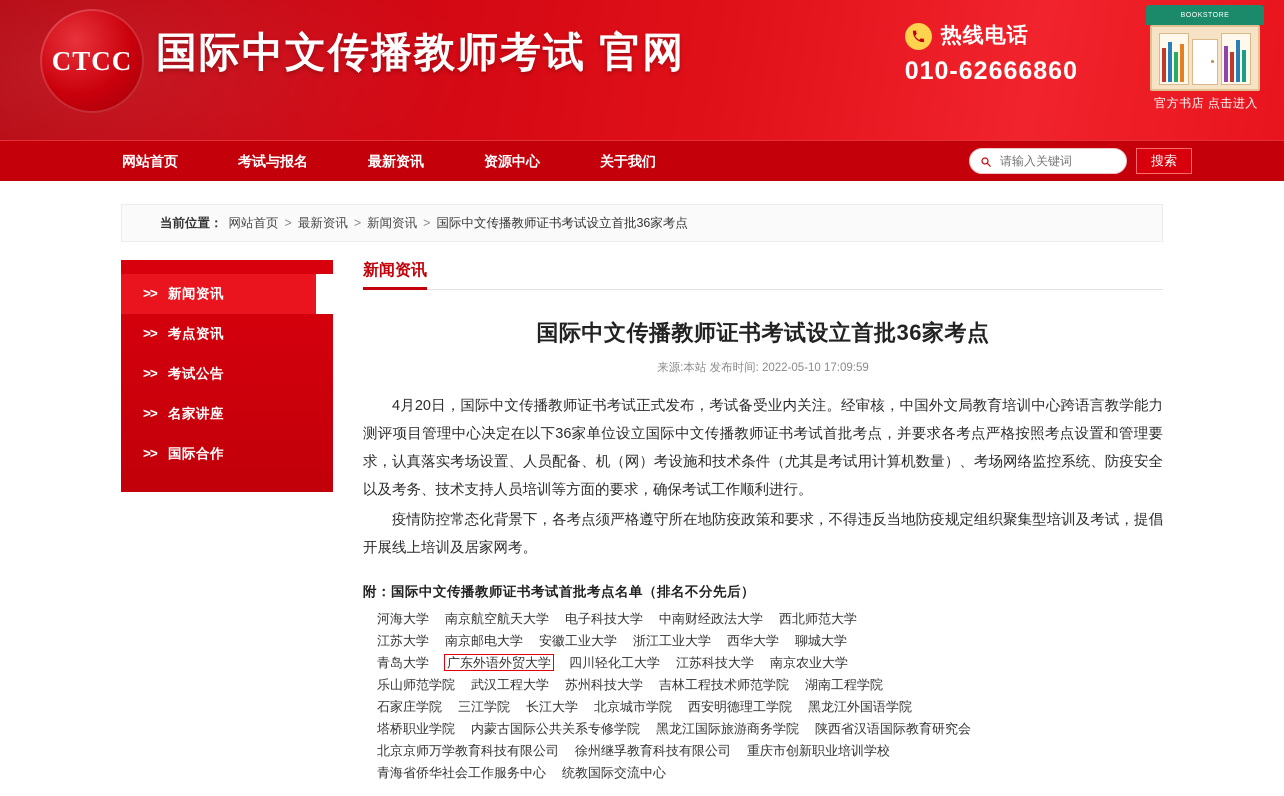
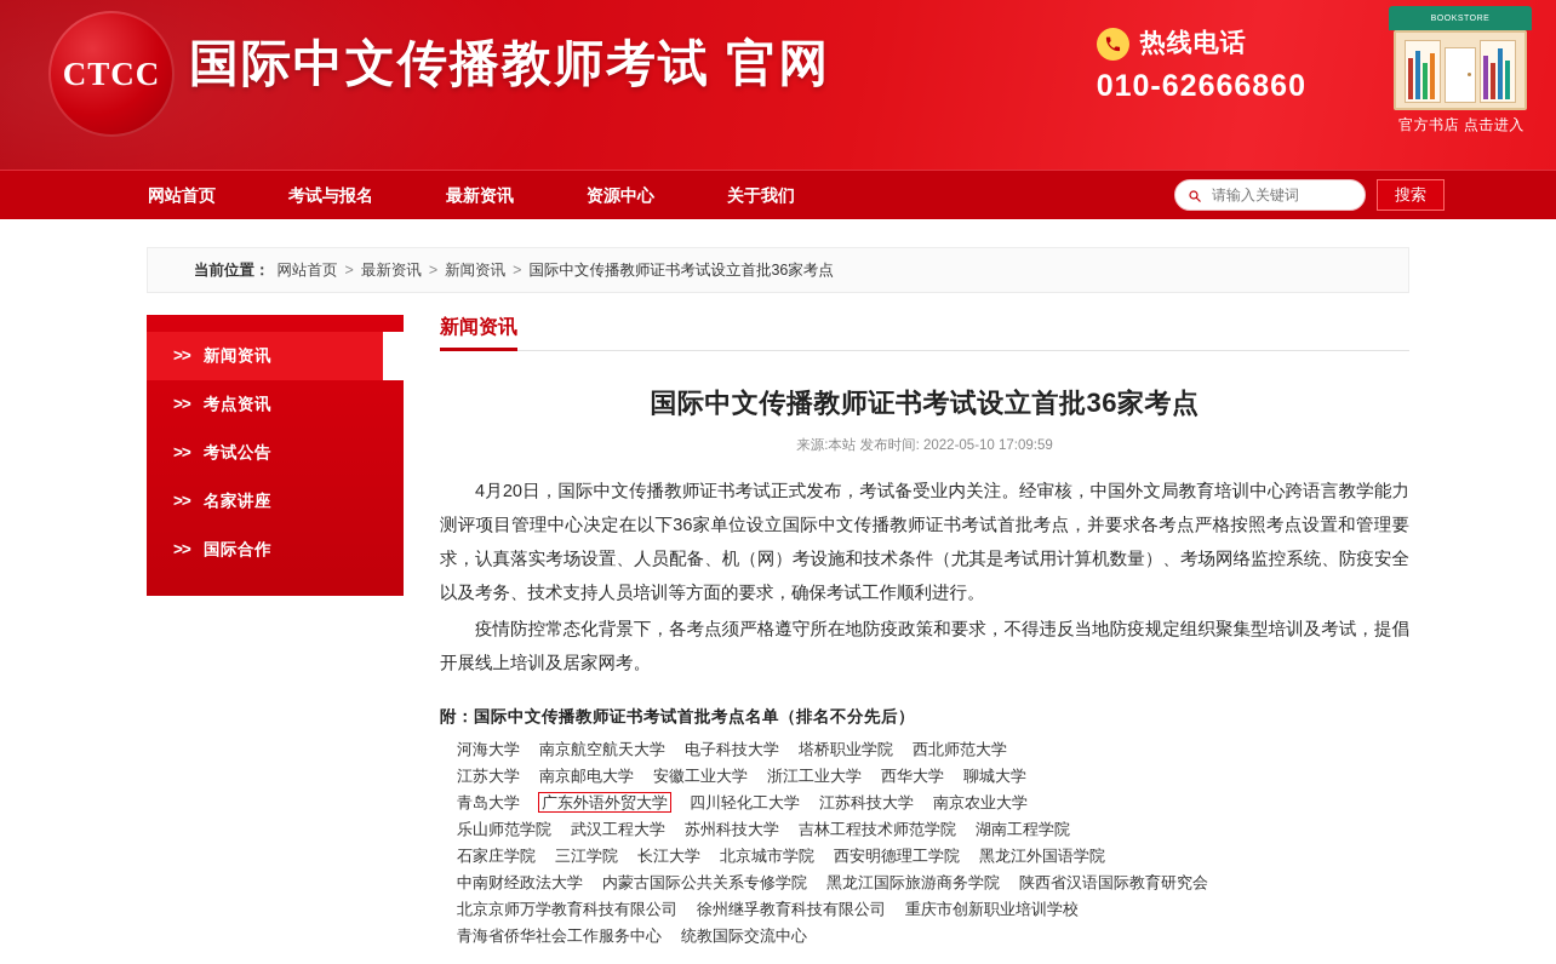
  CTCC
  国际中文传播教师考试 官网
  热线电话
  010-62666860
  官方书店 点击进入
  网站首页
  考试与报名
  最新资讯
  资源中心
  关于我们
  请输入关键词
  搜索
  当前位置：
  网站首页
  >
  最新资讯
  >
  新闻资讯
  >
  国际中文传播教师证书考试设立首批36家考点
  >> 新闻资讯
  >> 考点资讯
  >> 考试公告
  >> 名家讲座
  >> 国际合作
  新闻资讯
  国际中文传播教师证书考试设立首批36家考点
  来源:本站 发布时间: 2022-05-10 17:09:59
  4月20日，国际中文传播教师证书考试正式发布，考试备受业内关注。经审核，中国外文局教育培训中心跨语言教学能力测评项目管理中心决定在以下36家单位设立国际中文传播教师证书考试首批考点，并要求各考点严格按照考点设置和管理要求，认真落实考场设置、人员配备、机（网）考设施和技术条件（尤其是考试用计算机数量）、考场网络监控系统、防疫安全以及考务、技术支持人员培训等方面的要求，确保考试工作顺利进行。
  疫情防控常态化背景下，各考点须严格遵守所在地防疫政策和要求，不得违反当地防疫规定组织聚集型培训及考试，提倡开展线上培训及居家网考。
  附：国际中文传播教师证书考试首批考点名单（排名不分先后）
- 河海大学 南京航空航天大学 电子科技大学 中南财经政法大学 西北师范大学
+ 河海大学 南京航空航天大学 电子科技大学 塔桥职业学院 西北师范大学
  江苏大学 南京邮电大学 安徽工业大学 浙江工业大学 西华大学 聊城大学
  青岛大学 广东外语外贸大学 四川轻化工大学 江苏科技大学 南京农业大学
  乐山师范学院 武汉工程大学 苏州科技大学 吉林工程技术师范学院 湖南工程学院
  石家庄学院 三江学院 长江大学 北京城市学院 西安明德理工学院 黑龙江外国语学院
- 塔桥职业学院 内蒙古国际公共关系专修学院 黑龙江国际旅游商务学院 陕西省汉语国际教育研究会
+ 中南财经政法大学 内蒙古国际公共关系专修学院 黑龙江国际旅游商务学院 陕西省汉语国际教育研究会
  北京京师万学教育科技有限公司 徐州继孚教育科技有限公司 重庆市创新职业培训学校
  青海省侨华社会工作服务中心 统教国际交流中心
